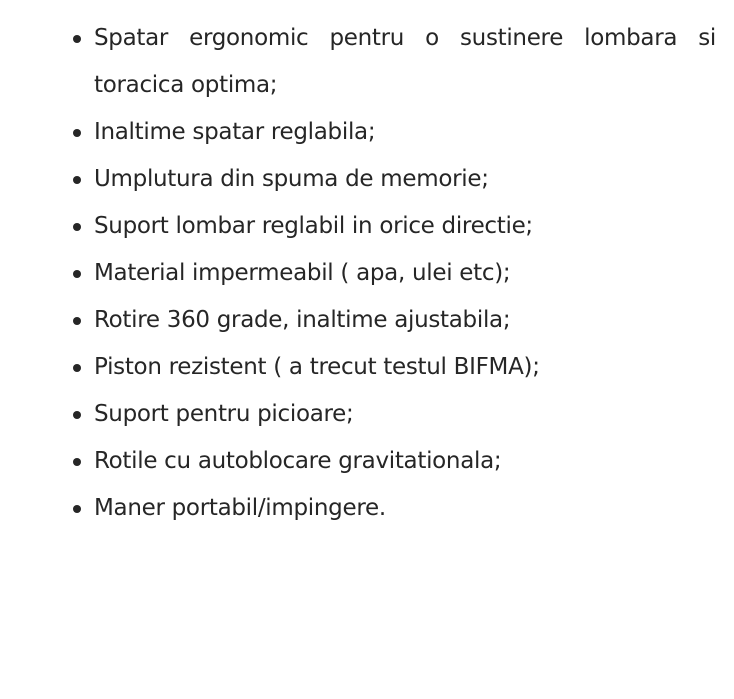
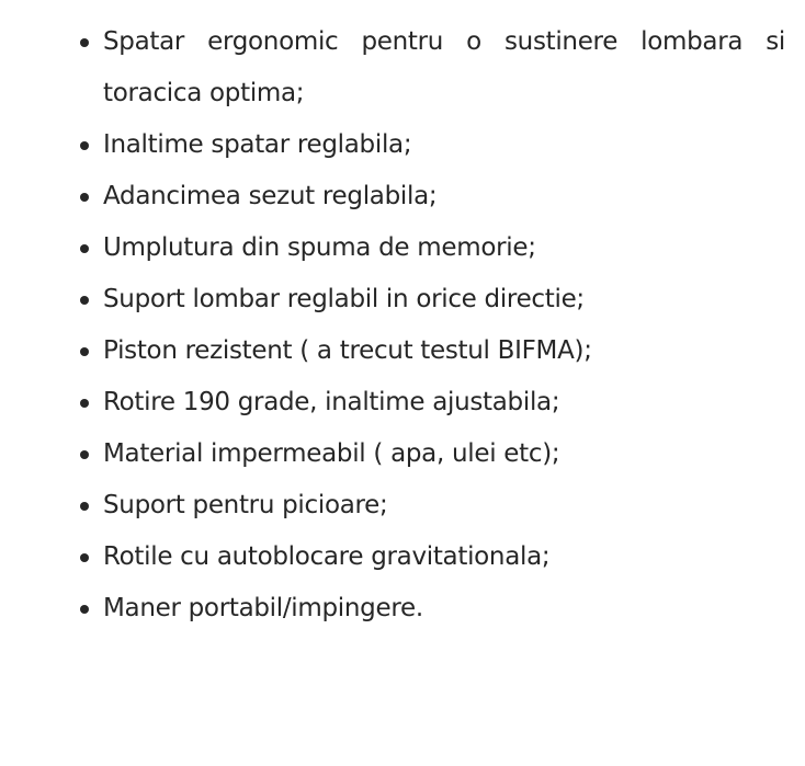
  Spatar ergonomic pentru o sustinere lombara si toracica optima;
  Inaltime spatar reglabila;
+ Adancimea sezut reglabila;
  Umplutura din spuma de memorie;
  Suport lombar reglabil in orice directie;
- Material impermeabil ( apa, ulei etc);
+ Piston rezistent ( a trecut testul BIFMA);
- Rotire 360 grade, inaltime ajustabila;
+ Rotire 190 grade, inaltime ajustabila;
- Piston rezistent ( a trecut testul BIFMA);
+ Material impermeabil ( apa, ulei etc);
  Suport pentru picioare;
  Rotile cu autoblocare gravitationala;
  Maner portabil/impingere.
